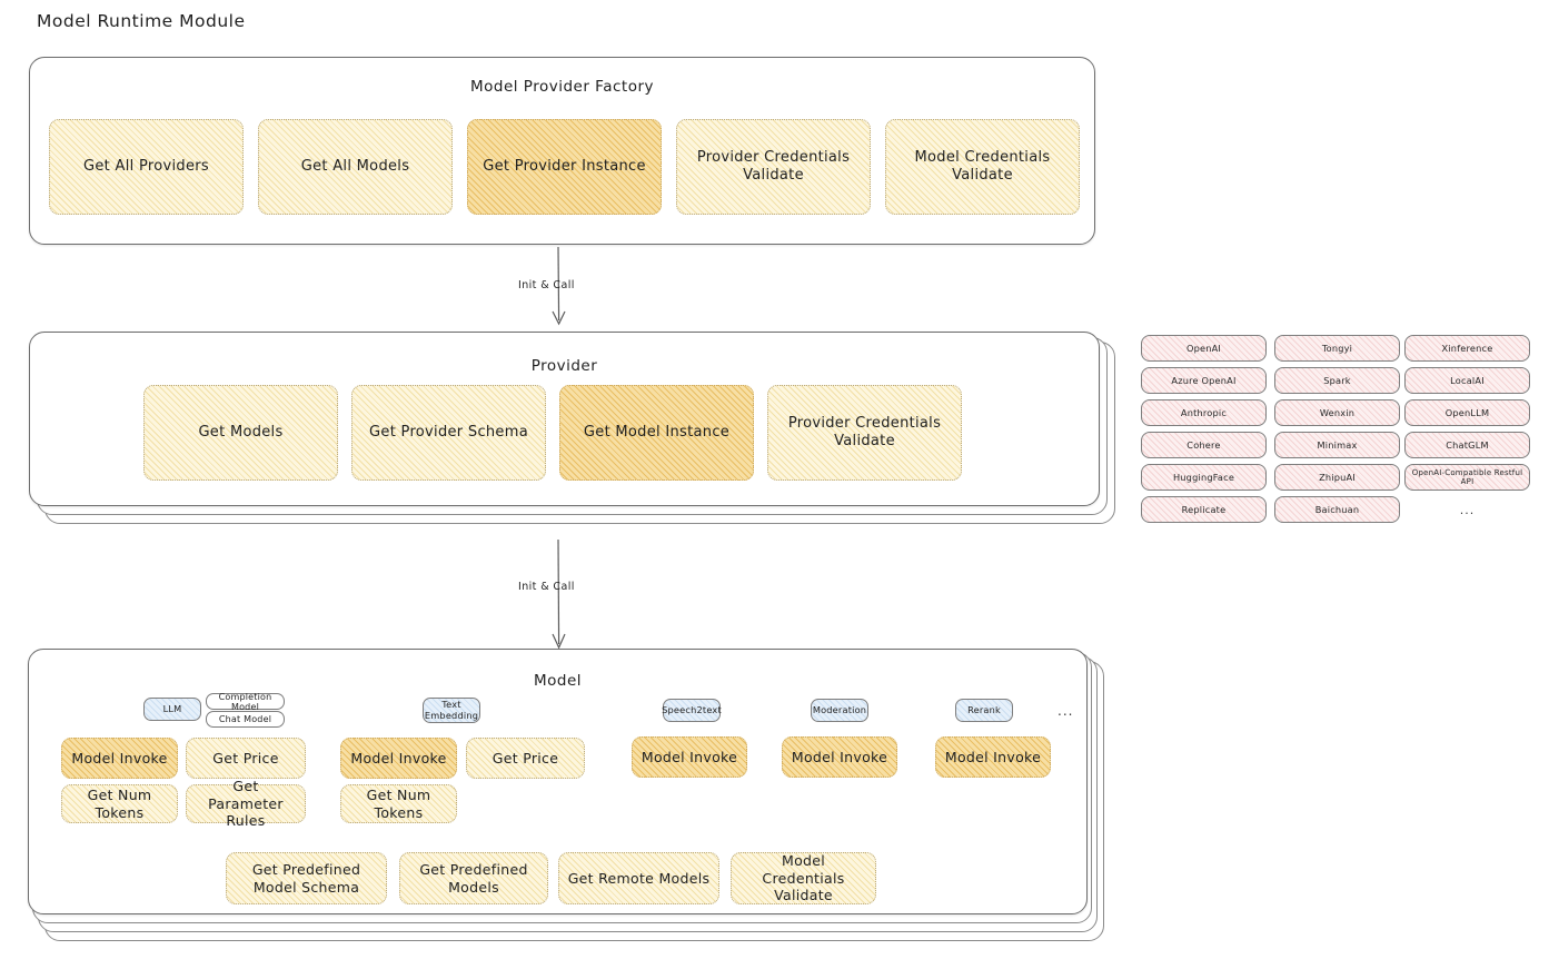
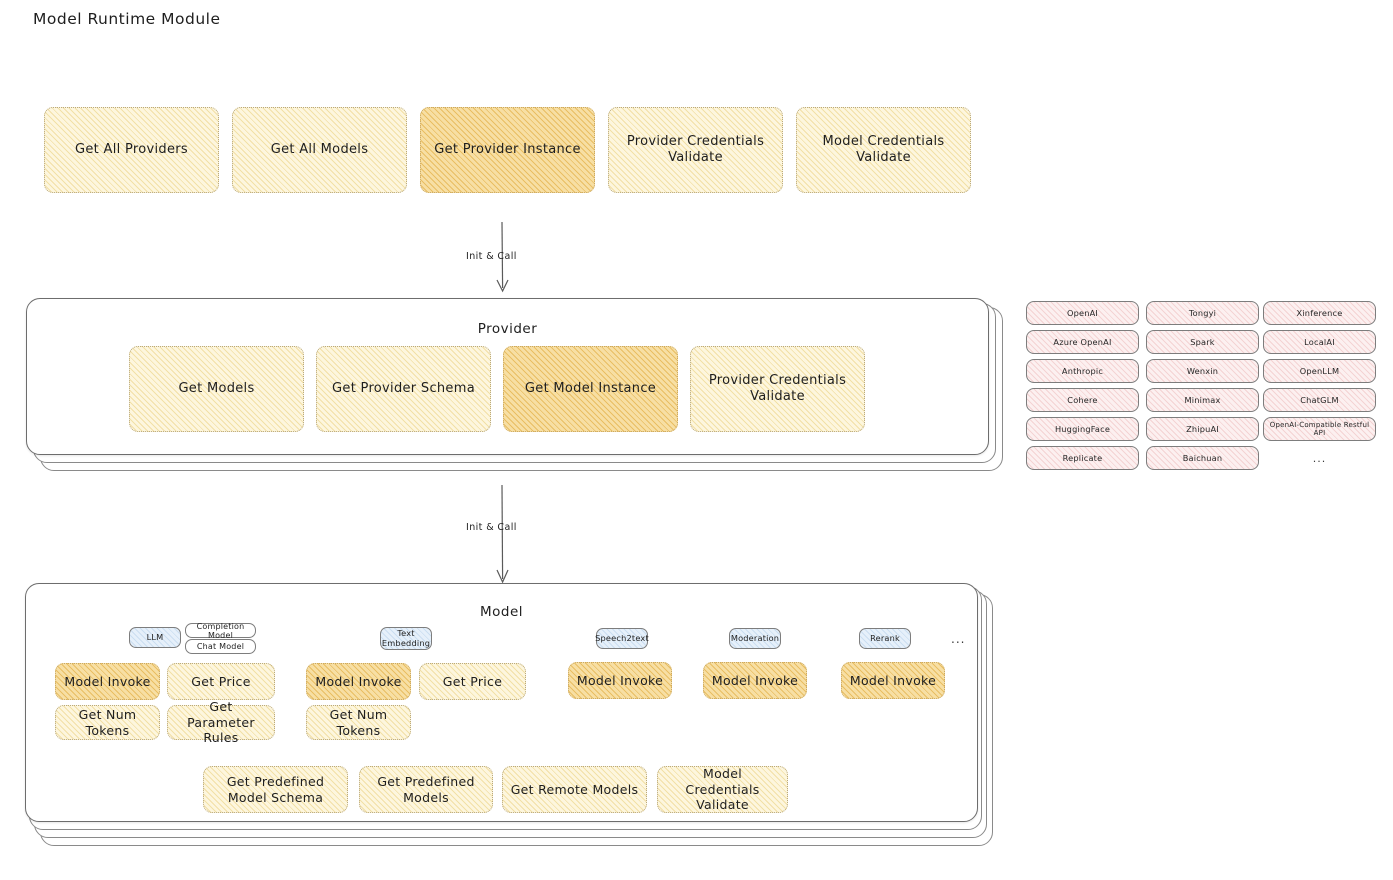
  Model Runtime Module
- Model Provider Factory
  Get All Providers
  Get All Models
  Get Provider Instance
  Provider Credentials Validate
  Model Credentials Validate
  Init & Call
  Provider
  Get Models
  Get Provider Schema
  Get Model Instance
  Provider Credentials Validate
  OpenAI
  Azure OpenAI
  Anthropic
  Cohere
  HuggingFace
  Replicate
  Tongyi
  Spark
  Wenxin
  Minimax
  ZhipuAI
  Baichuan
  Xinference
  LocalAI
  OpenLLM
  ChatGLM
  OpenAI-Compatible Restful API
  ...
  Init & Call
  Model
  LLM
  Completion Model
  Chat Model
  Model Invoke
  Get Price
  Get Num Tokens
  Get Parameter Rules
  Text Embedding
  Model Invoke
  Get Price
  Get Num Tokens
  Speech2text
  Model Invoke
  Moderation
  Model Invoke
  Rerank
  Model Invoke
  ...
  Get Predefined Model Schema
  Get Predefined Models
  Get Remote Models
  Model Credentials Validate
